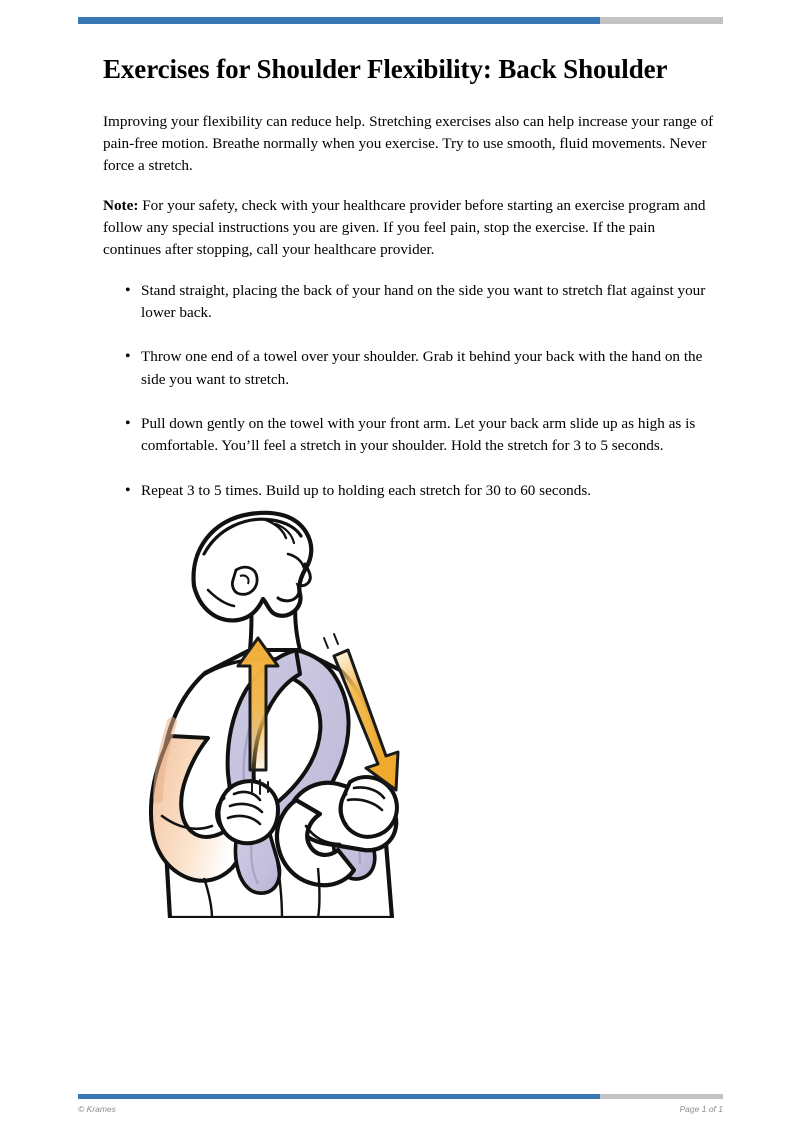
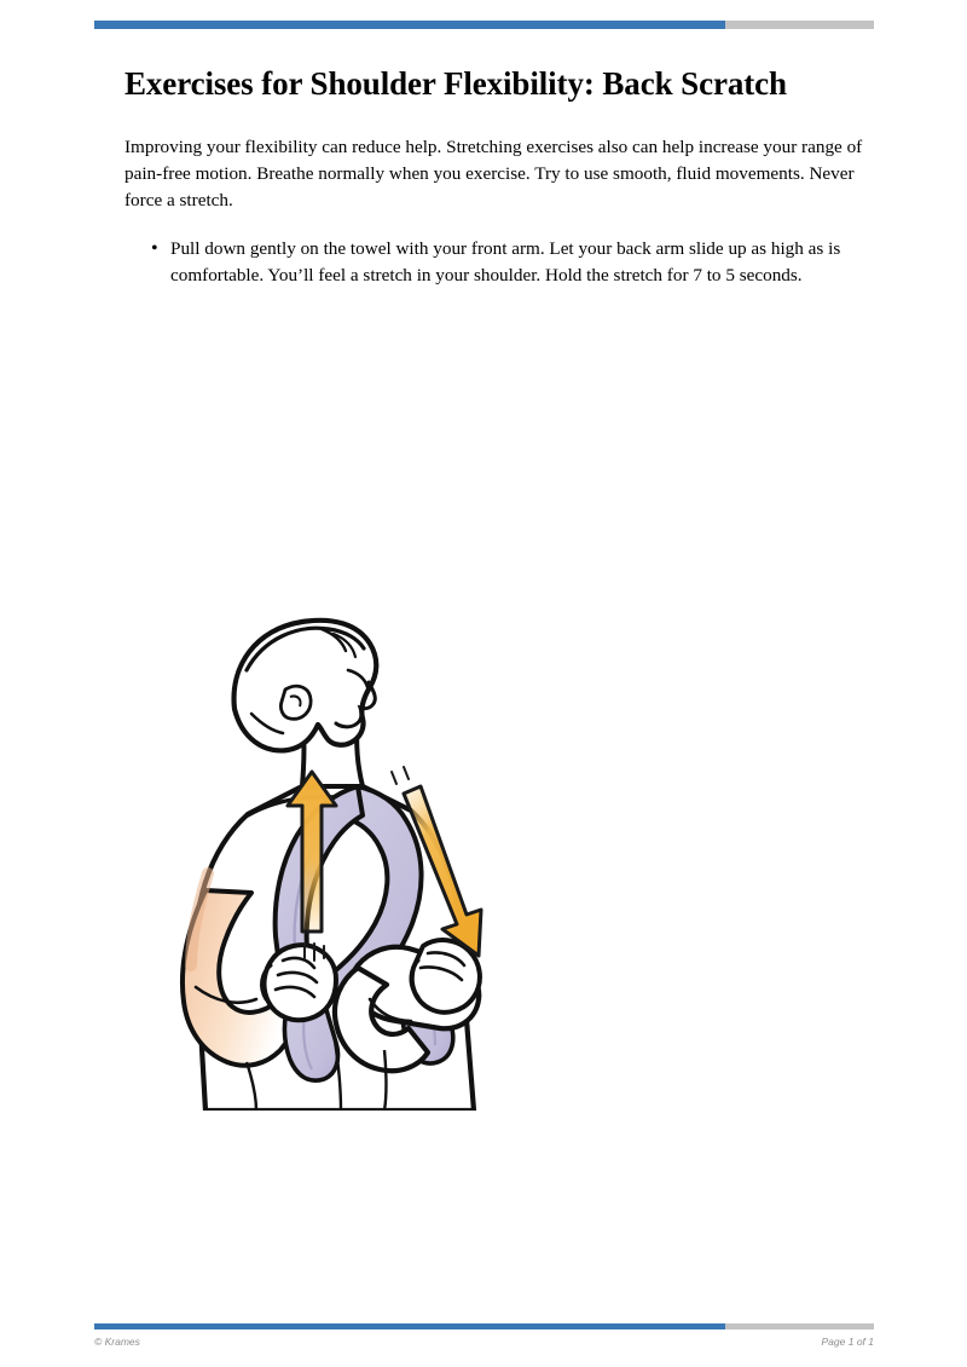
- Exercises for Shoulder Flexibility: Back Shoulder
+ Exercises for Shoulder Flexibility: Back Scratch
  Improving your flexibility can reduce help. Stretching exercises also can help increase your range of pain-free motion. Breathe normally when you exercise. Try to use smooth, fluid movements. Never force a stretch.
- Note: For your safety, check with your healthcare provider before starting an exercise program and follow any special instructions you are given. If you feel pain, stop the exercise. If the pain continues after stopping, call your healthcare provider.
- Stand straight, placing the back of your hand on the side you want to stretch flat against your lower back.
- Throw one end of a towel over your shoulder. Grab it behind your back with the hand on the side you want to stretch.
- Pull down gently on the towel with your front arm. Let your back arm slide up as high as is comfortable. You’ll feel a stretch in your shoulder. Hold the stretch for 3 to 5 seconds.
+ Pull down gently on the towel with your front arm. Let your back arm slide up as high as is comfortable. You’ll feel a stretch in your shoulder. Hold the stretch for 7 to 5 seconds.
- Repeat 3 to 5 times. Build up to holding each stretch for 30 to 60 seconds.
  © Krames
  Page 1 of 1
